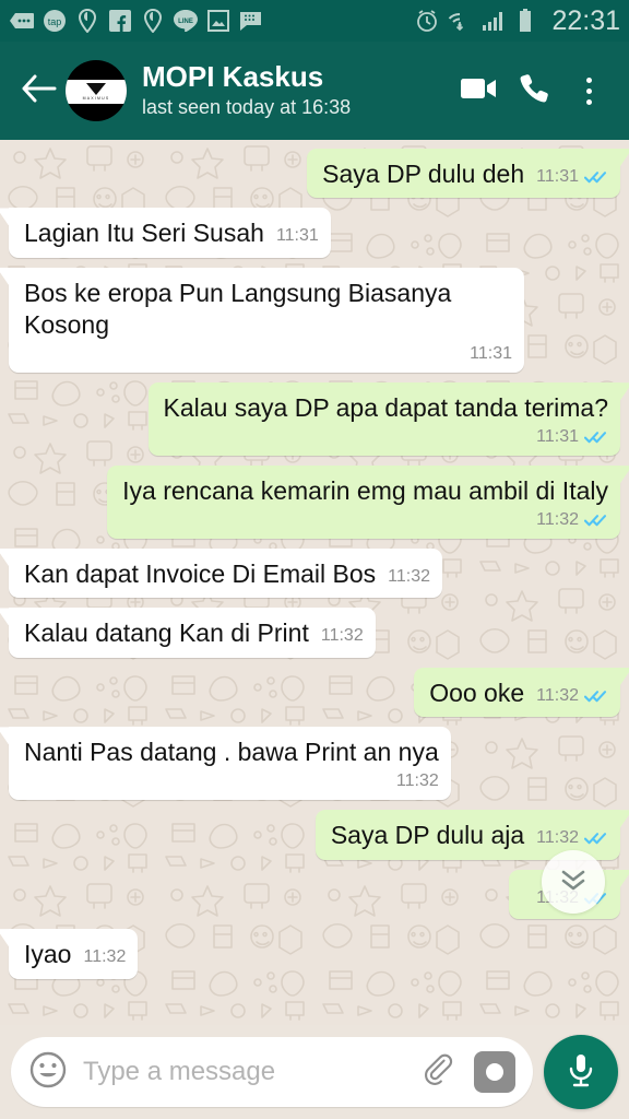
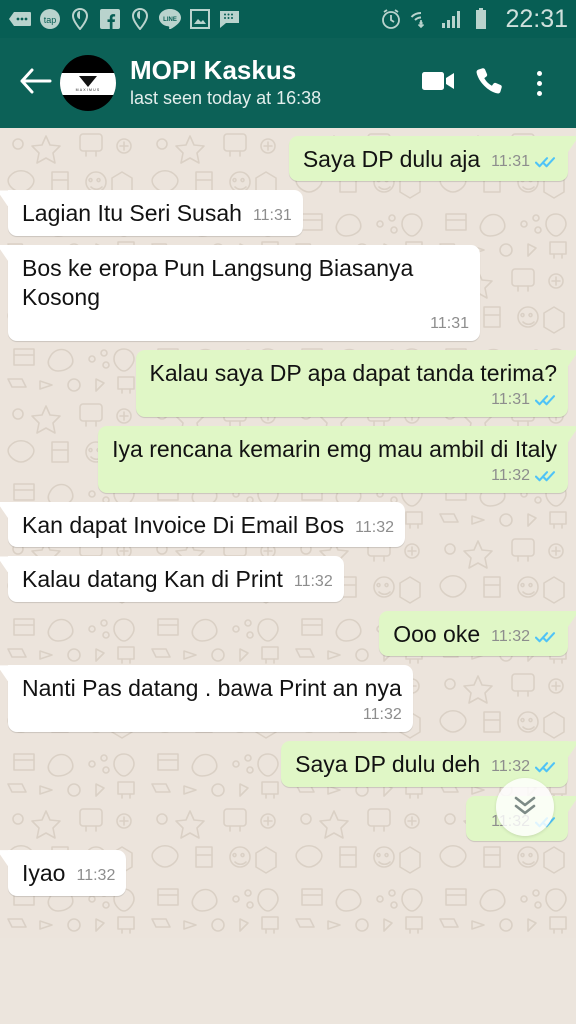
  tap
  22:31
  MOPI Kaskus
  last seen today at 16:38
- Saya DP dulu deh
+ Saya DP dulu aja
  11:31
  Lagian Itu Seri Susah
  11:31
  Bos ke eropa Pun Langsung Biasanya Kosong
  11:31
  Kalau saya DP apa dapat tanda terima?
  11:31
  Iya rencana kemarin emg mau ambil di Italy
  11:32
  Kan dapat Invoice Di Email Bos
  11:32
  Kalau datang Kan di Print
  11:32
  Ooo oke
  11:32
  Nanti Pas datang . bawa Print an nya
  11:32
- Saya DP dulu aja
+ Saya DP dulu deh
  11:32
  11:32
  Iyao
  11:32
- Type a message
